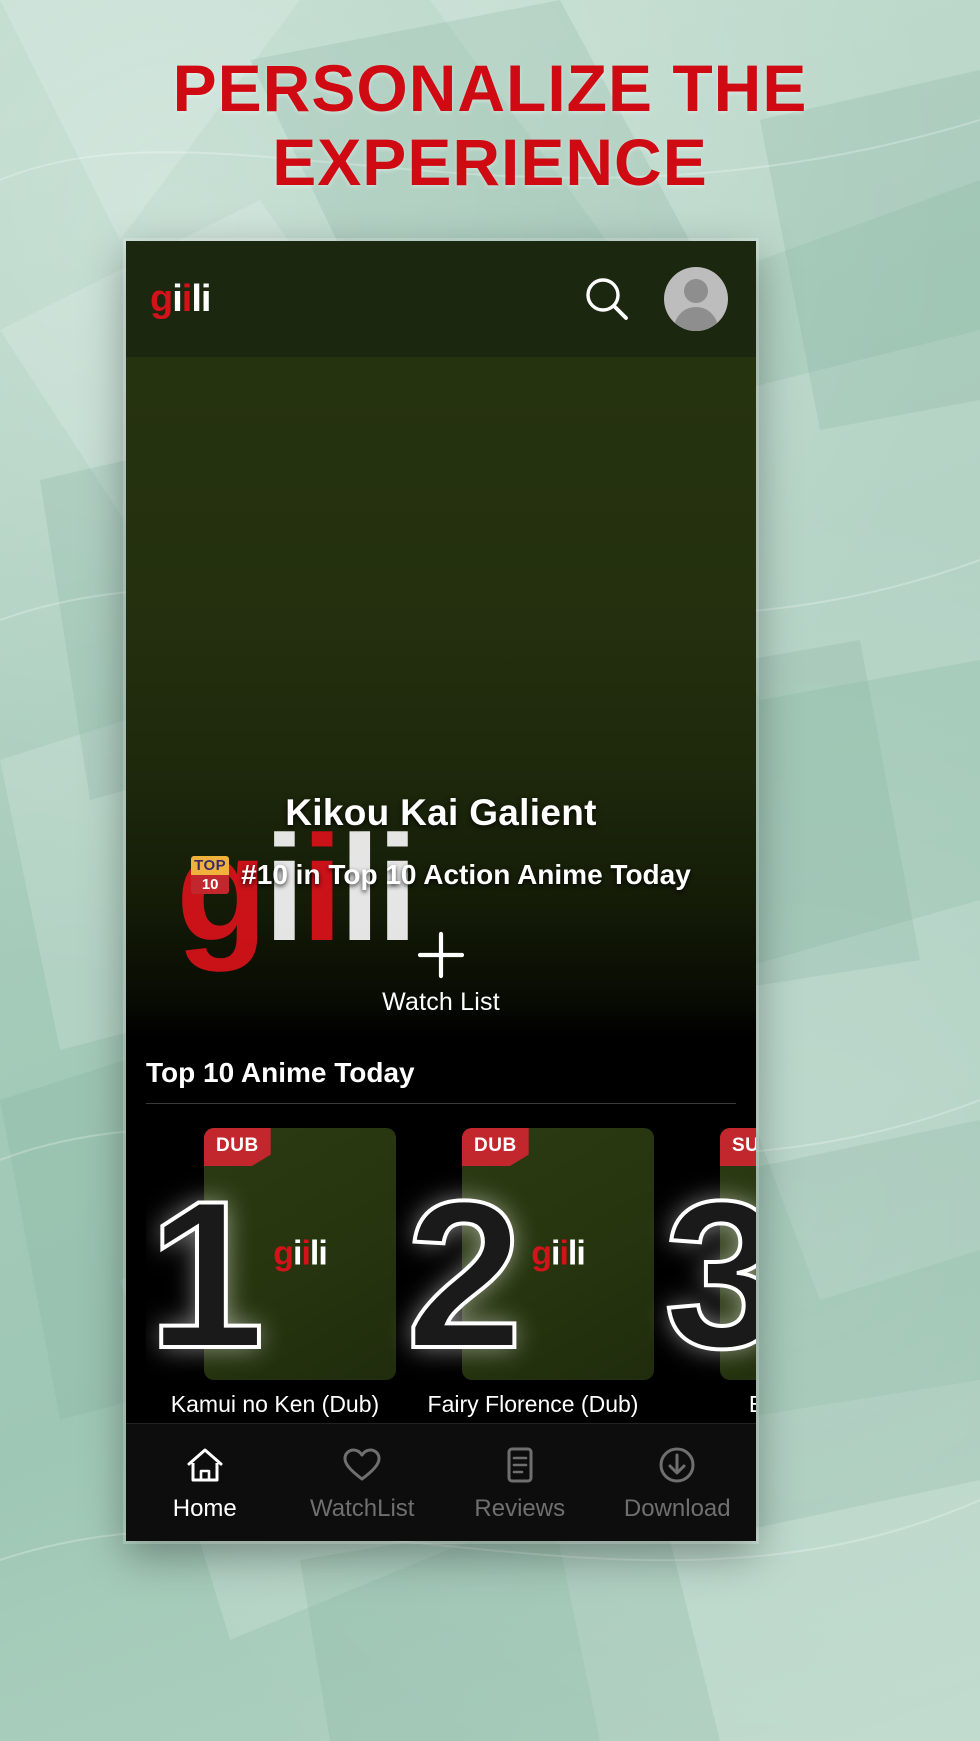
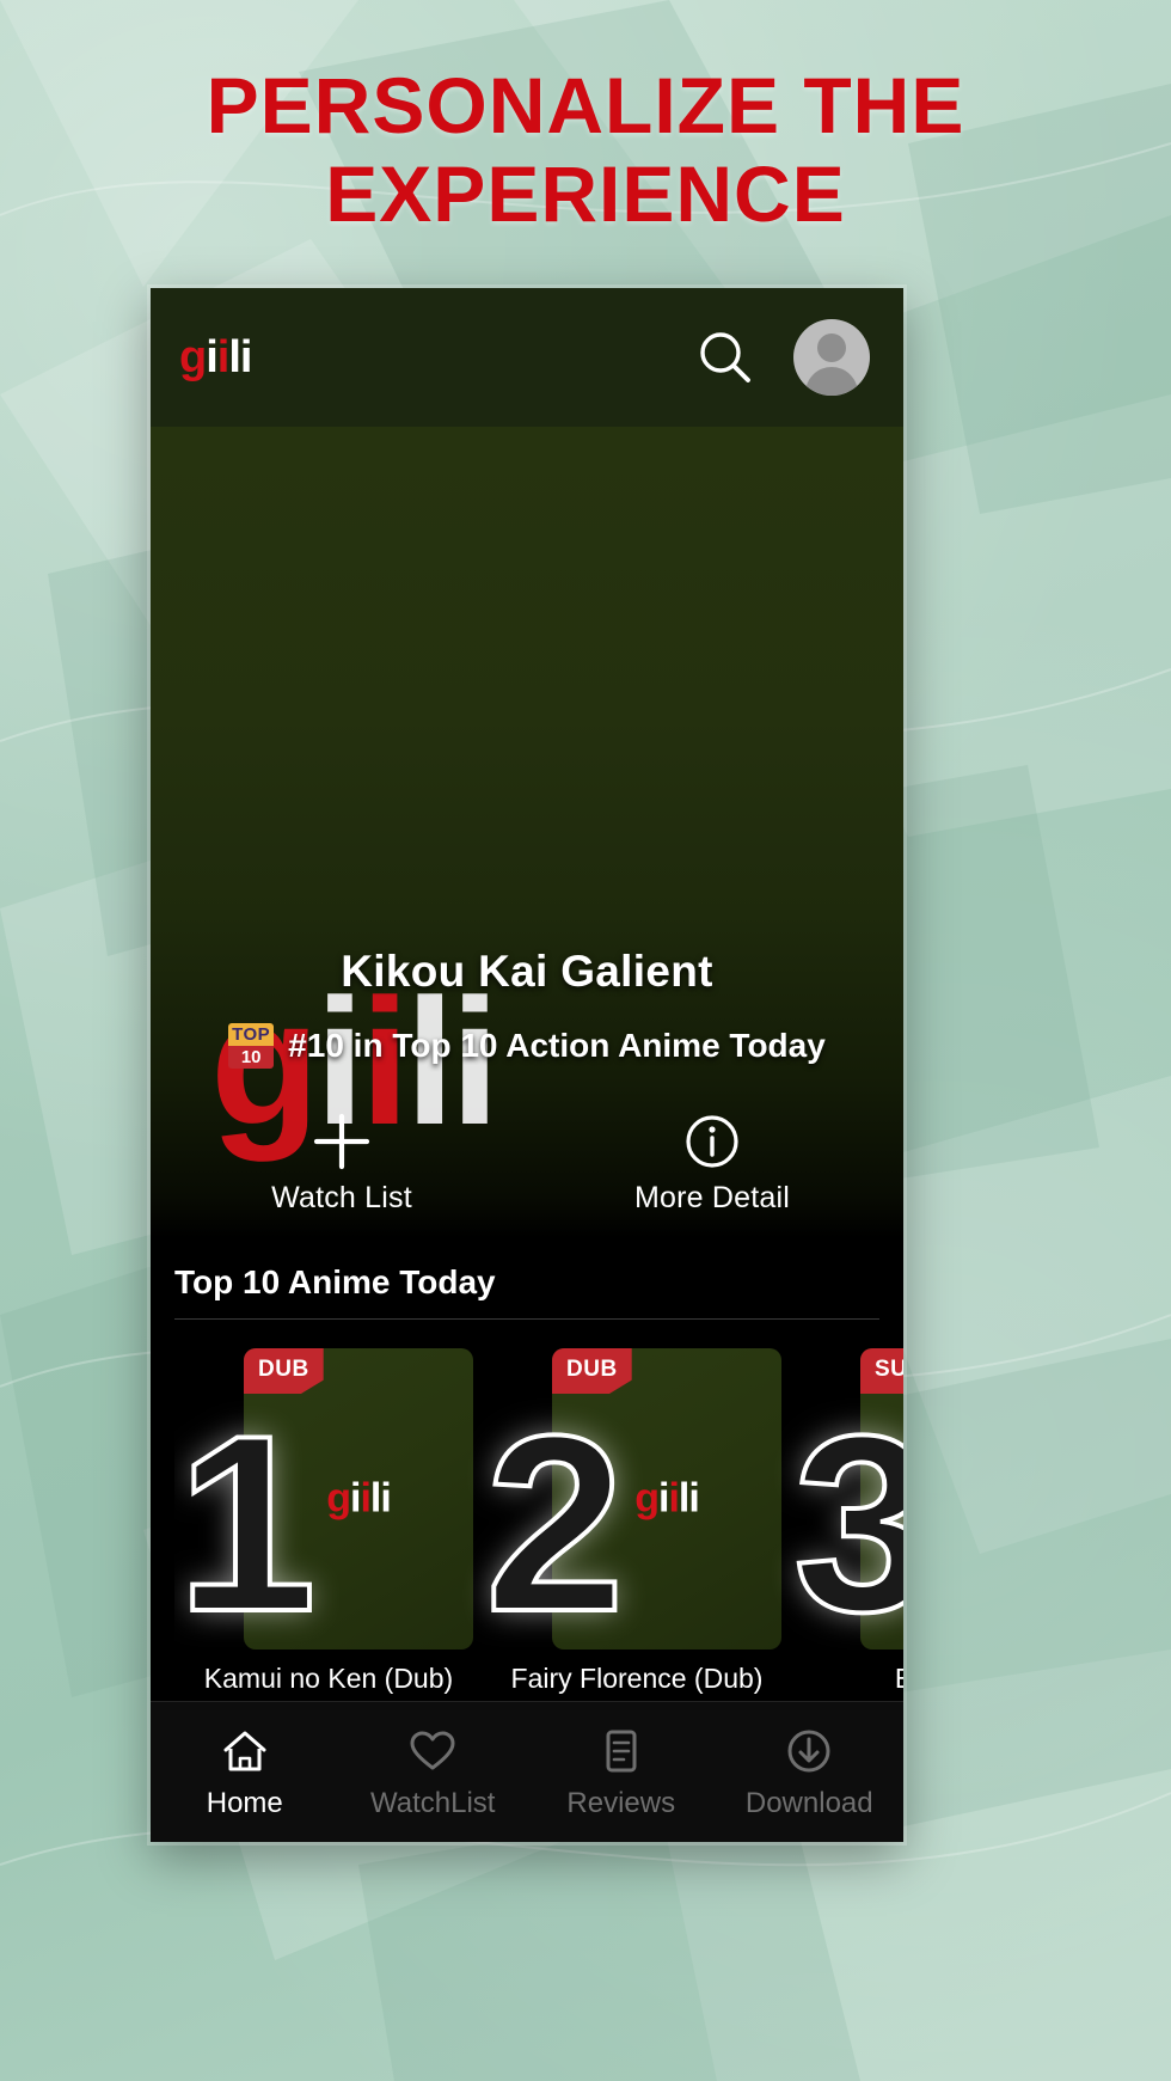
  PERSONALIZE THE
  EXPERIENCE
  giili
  iili
  Kikou Kai Galient
  TOP
  10
  #10 in Top 10 Action Anime Today
  Watch List
+ More Detail
  Top 10 Anime Today
  giili
  DUB
  1
  Kamui no Ken (Dub)
  giili
  DUB
  2
  Fairy Florence (Dub)
  3
  Home
  WatchList
  Reviews
  Download
